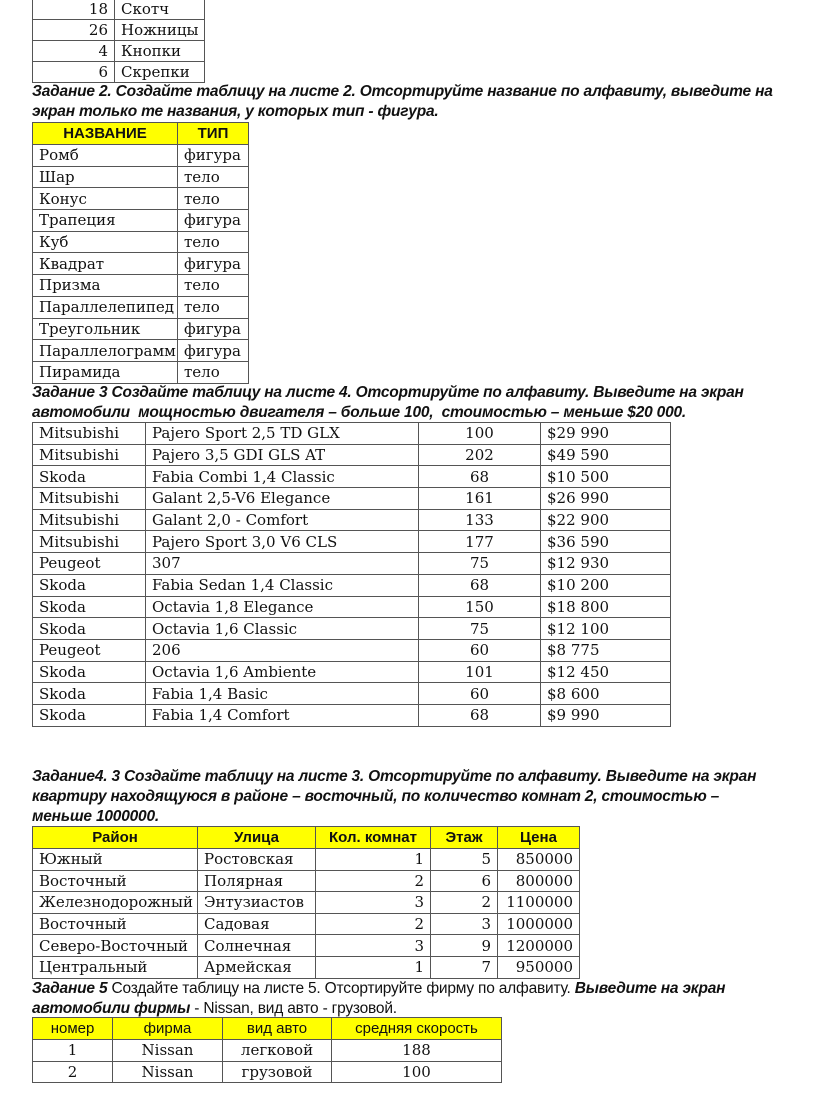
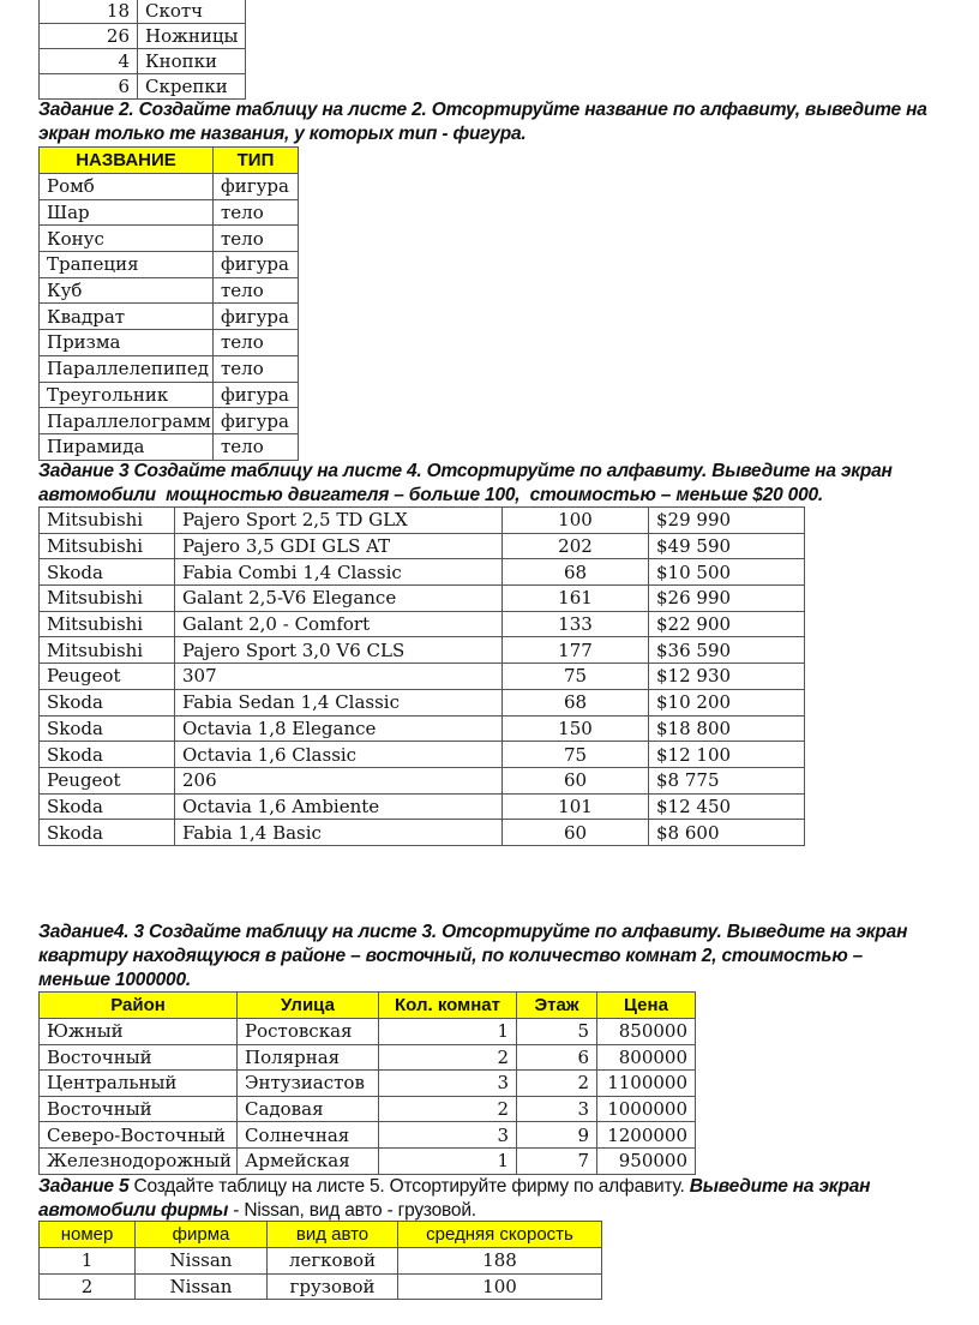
  18	Скотч
  26	Ножницы
  4	Кнопки
  6	Скрепки
  Задание 2. Создайте таблицу на листе 2. Отсортируйте название по алфавиту, выведите на экран только те названия, у которых тип - фигура.
  НАЗВАНИЕ	ТИП
  Ромб	фигура
  Шар	тело
  Конус	тело
  Трапеция	фигура
  Куб	тело
  Квадрат	фигура
  Призма	тело
  Параллелепипед	тело
  Треугольник	фигура
  Параллелограмм	фигура
  Пирамида	тело
  Задание 3 Создайте таблицу на листе 4. Отсортируйте по алфавиту. Выведите на экран
  автомобили мощностью двигателя – больше 100, стоимостью – меньше $20 000.
  Mitsubishi	Pajero Sport 2,5 TD GLX	100	$29 990
  Mitsubishi	Pajero 3,5 GDI GLS AT	202	$49 590
  Skoda	Fabia Combi 1,4 Classic	68	$10 500
  Mitsubishi	Galant 2,5-V6 Elegance	161	$26 990
  Mitsubishi	Galant 2,0 - Comfort	133	$22 900
  Mitsubishi	Pajero Sport 3,0 V6 CLS	177	$36 590
  Peugeot	307	75	$12 930
  Skoda	Fabia Sedan 1,4 Classic	68	$10 200
  Skoda	Octavia 1,8 Elegance	150	$18 800
  Skoda	Octavia 1,6 Classic	75	$12 100
  Peugeot	206	60	$8 775
  Skoda	Octavia 1,6 Ambiente	101	$12 450
  Skoda	Fabia 1,4 Basic	60	$8 600
- Skoda	Fabia 1,4 Comfort	68	$9 990
  Задание4. 3 Создайте таблицу на листе 3. Отсортируйте по алфавиту. Выведите на экран
  квартиру находящуюся в районе – восточный, по количество комнат 2, стоимостью –
  меньше 1000000.
  Район	Улица	Кол. комнат	Этаж	Цена
  Южный	Ростовская	1	5	850000
  Восточный	Полярная	2	6	800000
- Железнодорожный	Энтузиастов	3	2	1100000
+ Центральный	Энтузиастов	3	2	1100000
  Восточный	Садовая	2	3	1000000
  Северо-Восточный	Солнечная	3	9	1200000
- Центральный	Армейская	1	7	950000
+ Железнодорожный	Армейская	1	7	950000
  Задание 5 Создайте таблицу на листе 5. Отсортируйте фирму по алфавиту. Выведите на экран автомобили фирмы - Nissan, вид авто - грузовой.
  номер	фирма	вид авто	средняя скорость
  1	Nissan	легковой	188
  2	Nissan	грузовой	100
